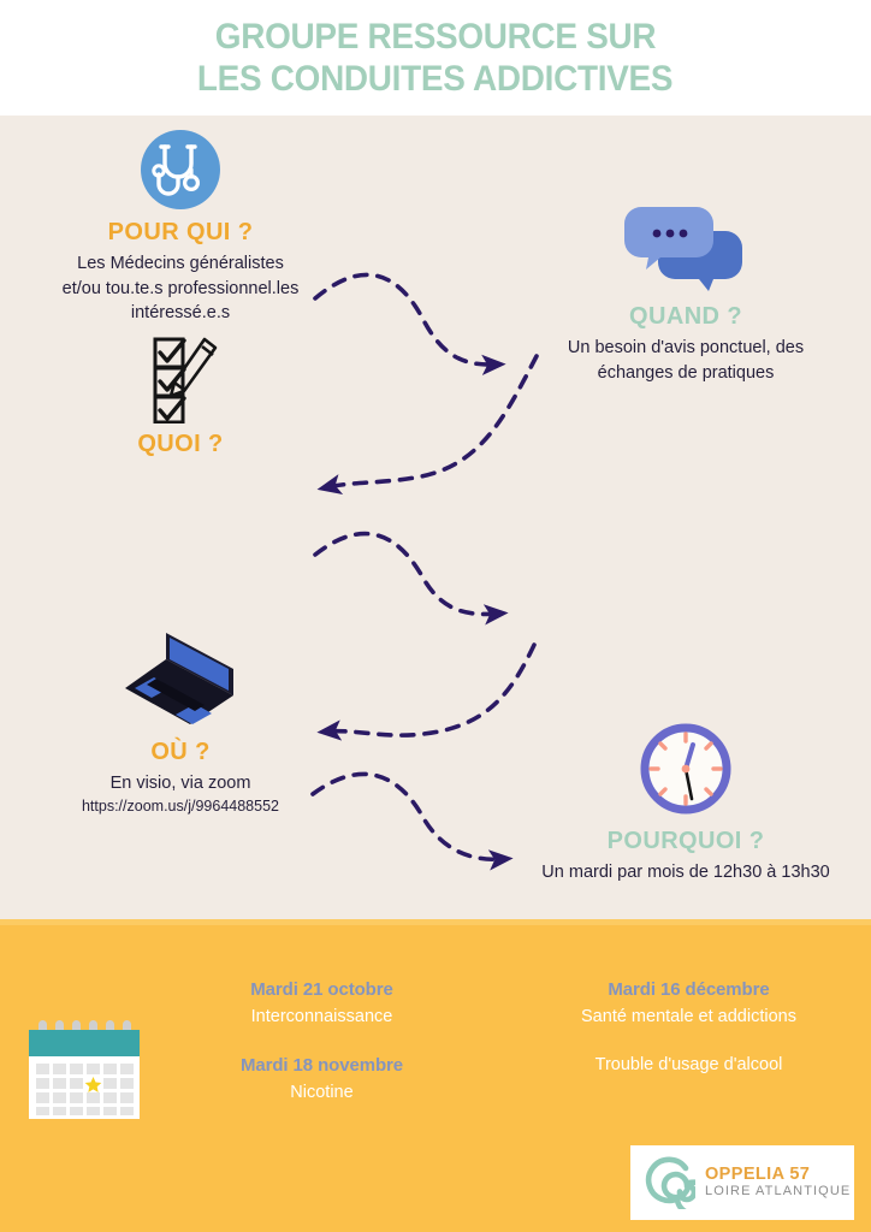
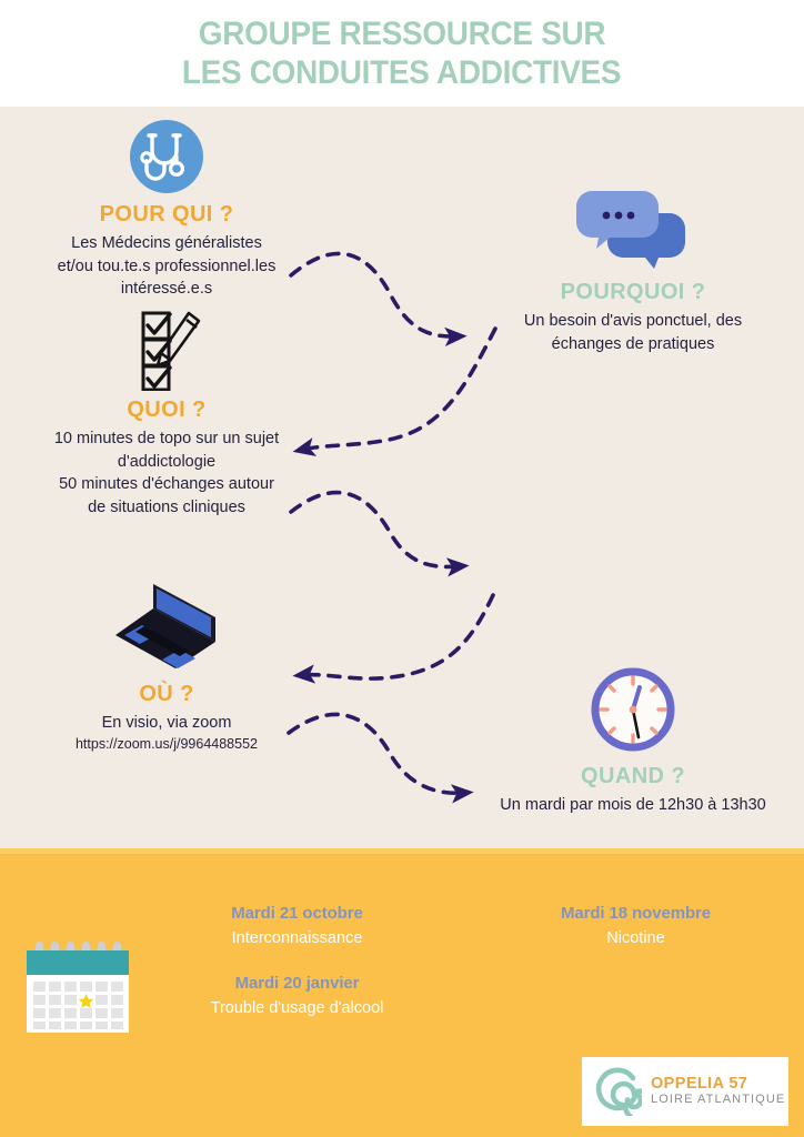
  GROUPE RESSOURCE SUR
  LES CONDUITES ADDICTIVES
  POUR QUI ?
  Les Médecins généralistes
  et/ou tou.te.s professionnel.les
  intéressé.e.s
  QUOI ?
+ 10 minutes de topo sur un sujet
+ d'addictologie
+ 50 minutes d'échanges autour
+ de situations cliniques
  OÙ ?
  En visio, via zoom
  https://zoom.us/j/9964488552
- QUAND ?
+ POURQUOI ?
  Un besoin d'avis ponctuel, des
  échanges de pratiques
- POURQUOI ?
+ QUAND ?
  Un mardi par mois de 12h30 à 13h30
  Mardi 21 octobre
  Interconnaissance
- Mardi 16 décembre
- Santé mentale et addictions
  Mardi 18 novembre
  Nicotine
+ Mardi 20 janvier
  Trouble d'usage d'alcool
  OPPELIA 57
  LOIRE ATLANTIQUE
